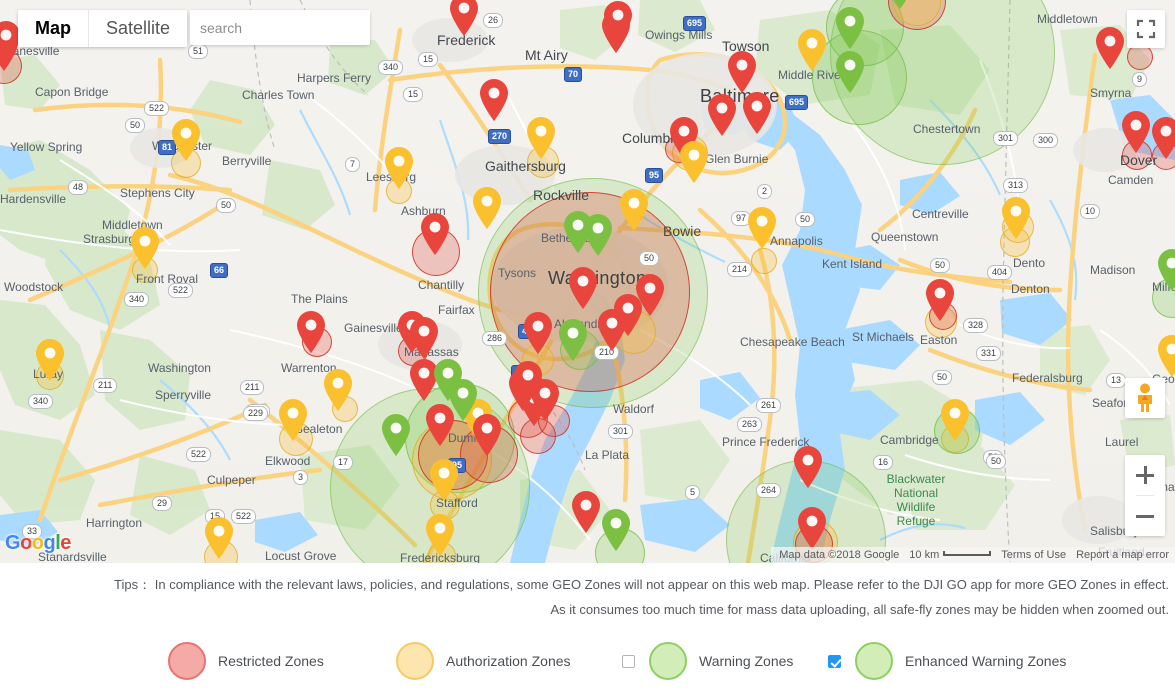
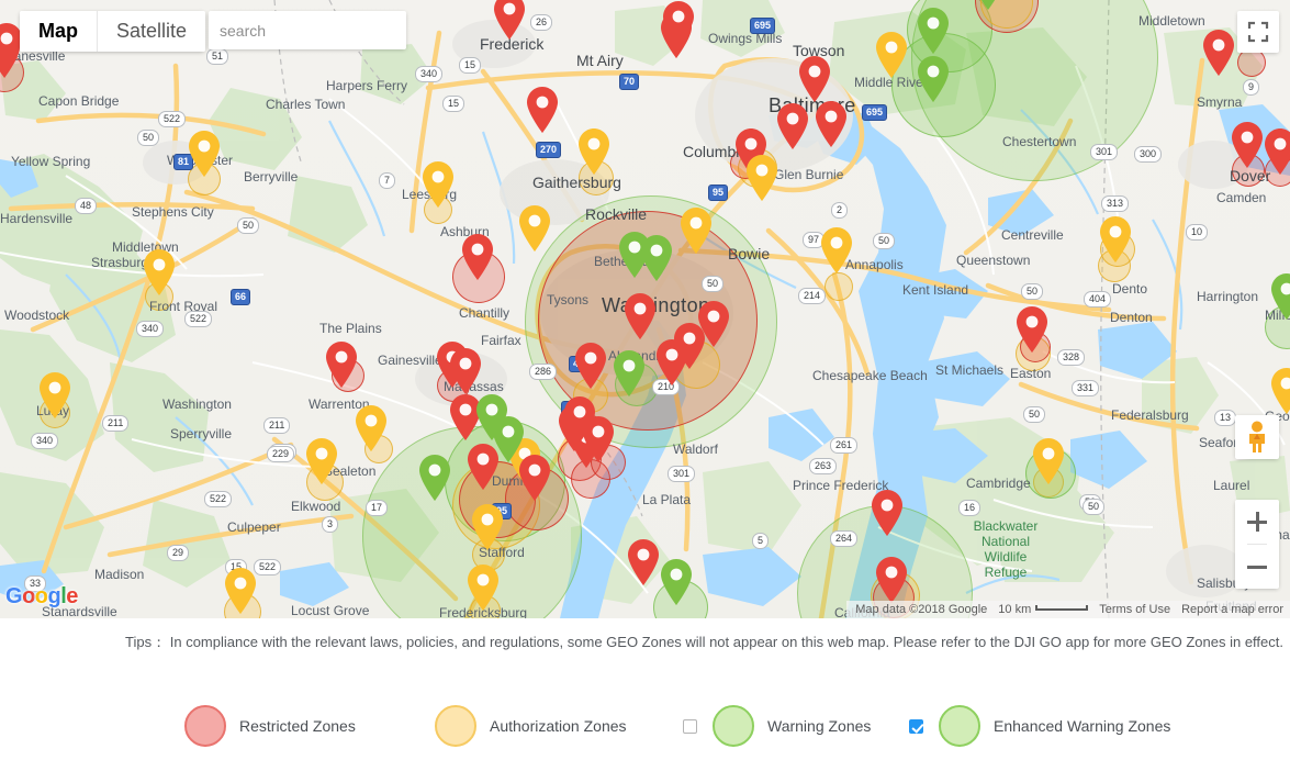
  nesville
  Capon Bridge
  Charles Town
  Harpers Ferry
  Frederick
  Mt Airy
  Owings Mills
  Towson
  Middle Rive
  Middletown
  Smyrna
  Columb
  Glen Burnie
  Chestertown
  Dover
  Camden
  Yellow Spring
  Berryville
  Leesrg
  Gaithersburg
  Rockville
  Stephens City
  Hardensville
  Middletown
  Strasbur
  Ashburn
  Bowie
  Annapolis
  Centreville
  Queenstown
  Kent Island
  Denton
- Madison
+ Harrington
  Woodstock
  Front Royal
  Chantilly
  Tysons
  Fairfax
  The Plains
  Gainesvill
  Maassas
  Warrenton
  Washington
  Sperryville
  ealeton
  Elkwood
  Culpeper
- Harrington
+ Madison
  Locust Grove
  Stanardsville
  Fredericksburg
  Stafford
  Waldorf
  La Plata
  Chesapeake Beach
  Prince Frederick
  California
  St Michaels
  Easton
  Federalsburg
  Cambridge
  Seafo
  Laurel
  Fruitland
  Dento
  Blackwater
  National
  Wildlife
  Refuge
  51
  522
  50
  48
  50
  81
  340
  522
  66
  522
  17
  29
  15
  522
  3
  33
  340
  211
  211
  229
  340
  15
  15
  26
  70
  270
  7
  95
  695
  695
  2
  97
  50
  50
  214
  286
  210
  301
  5
  264
  261
  263
  16
  50
  50
  328
  331
  404
  313
  10
  300
  301
  13
  9
  50
  Map
  Satellite
  search
  Google
  Map data ©2018 Google
  10 km
  Terms of Use
  Report a map error
  Tips： In compliance with the relevant laws, policies, and regulations, some GEO Zones will not appear on this web map. Please refer to the DJI GO app for more GEO Zones in effect.
- As it consumes too much time for mass data uploading, all safe-fly zones may be hidden when zoomed out.
  Restricted Zones
  Authorization Zones
  Warning Zones
  Enhanced Warning Zones
